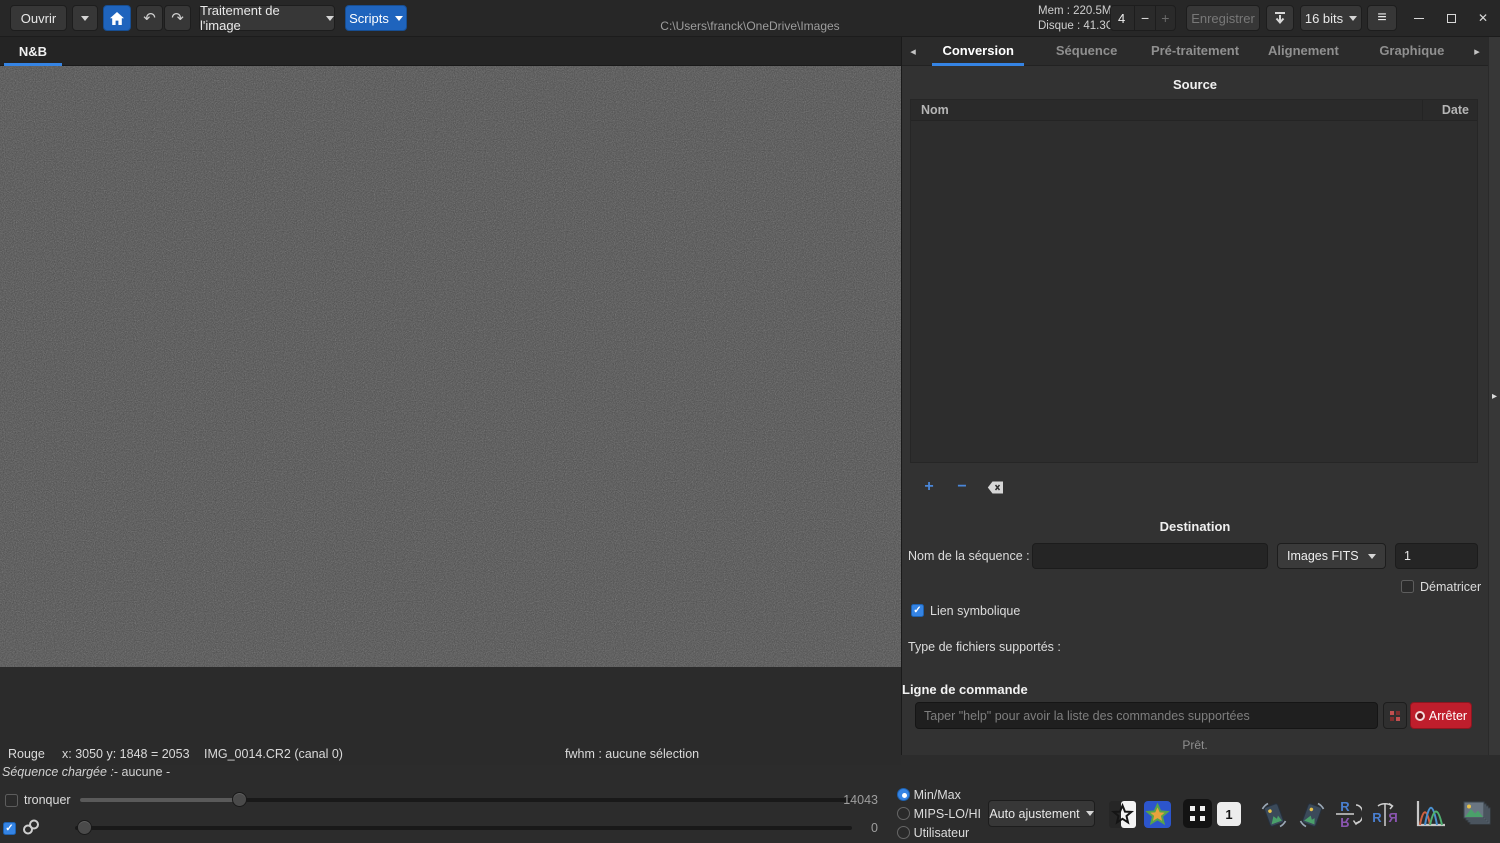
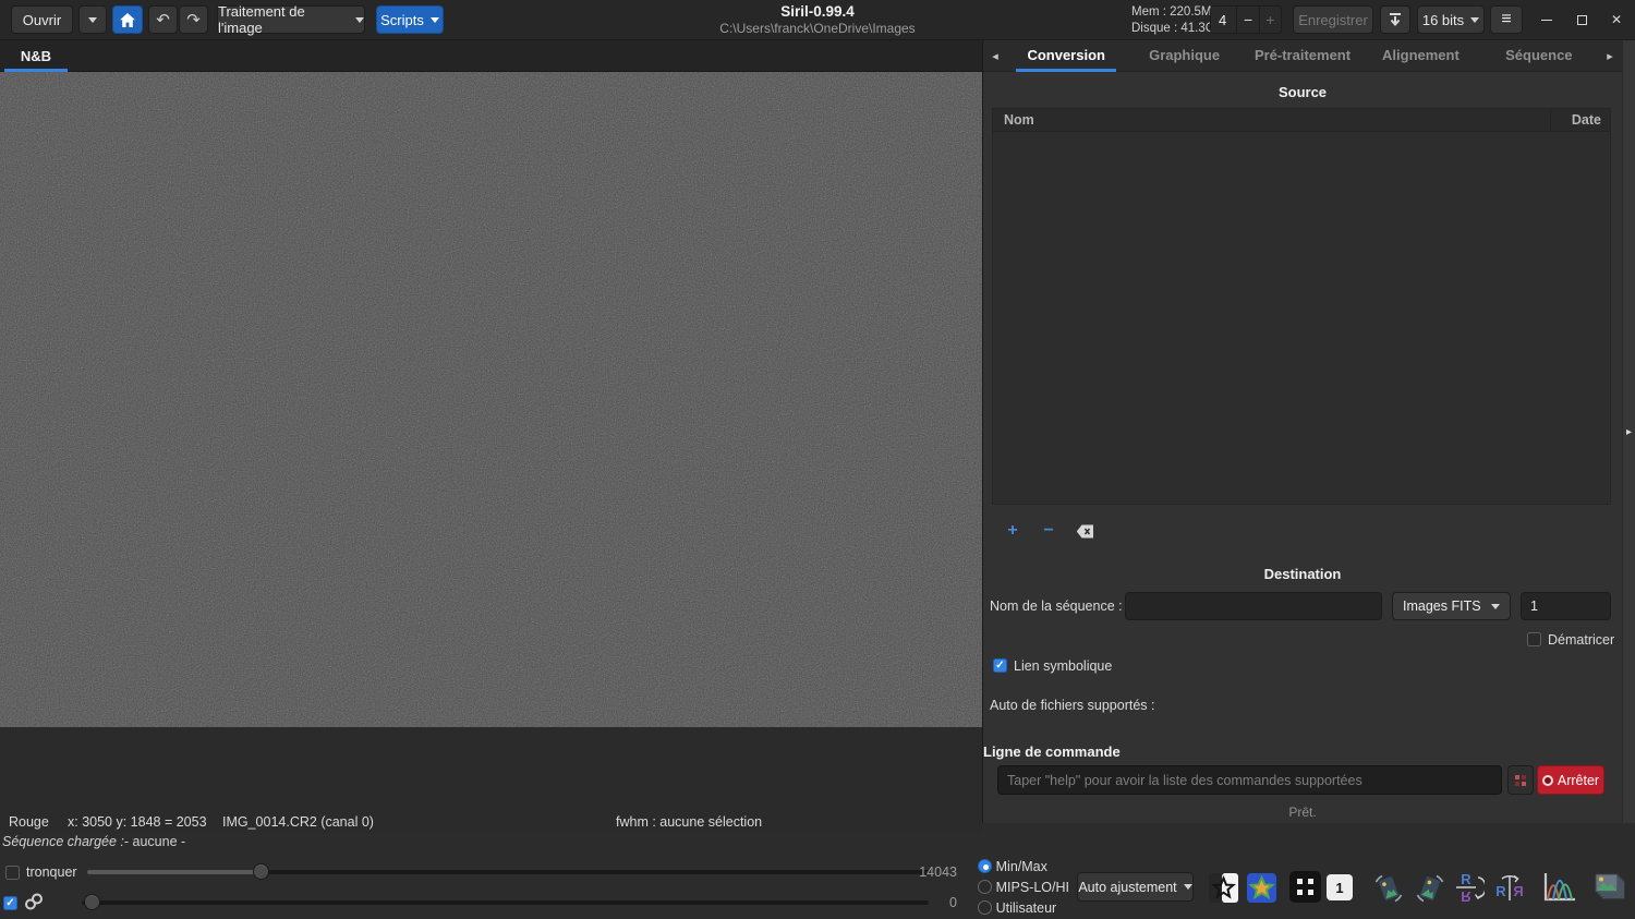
  Ouvrir
  ↶
  ↷
  Traitement de l'image
  Scripts
+ Siril-0.99.4
  C:\Users\franck\OneDrive\Images
  Mem : 220.5M
  Disque : 41.3
  4
  −
  +
  Enregistrer
  16 bits
  ≡
  ✕
  N&B
  Rouge
  x: 3050 y: 1848 = 2053
  IMG_0014.CR2 (canal 0)
  fwhm : aucune sélection
  Séquence chargée :- aucune -
  ◂
  Conversion
- Séquence
+ Graphique
  Pré-traitement
  Alignement
- Graphique
+ Séquence
  ▸
  Source
  Nom
  Date
  +
  −
  Destination
  Nom de la séquence :
  Images FITS
  1
  Dématricer
  ✓
  Lien symbolique
- Type de fichiers supportés :
+ Auto de fichiers supportés :
  Ligne de commande
  Taper "help" pour avoir la liste des commandes supportées
  Arrêter
  Prêt.
  ▸
  tronquer
  14043
  ✓
  0
  Min/Max
  MIPS-LO/HI
  Utilisateur
  Auto ajustement
  1
  R
  R
  Я
